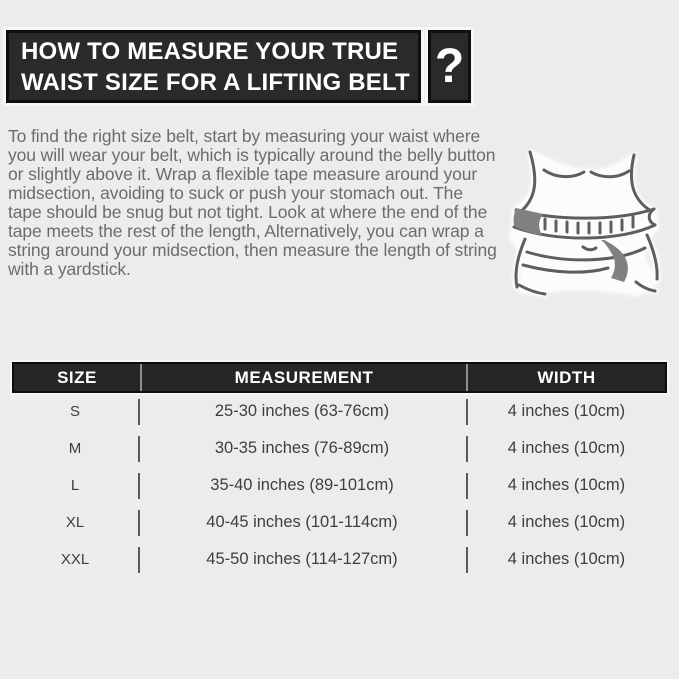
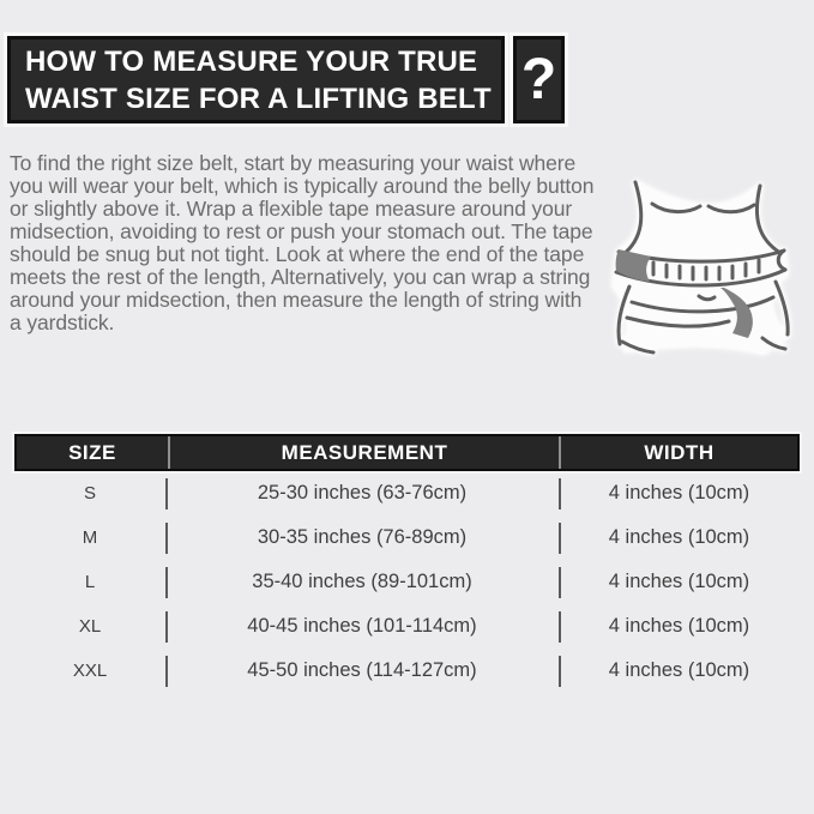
  HOW TO MEASURE YOUR TRUE
  WAIST SIZE FOR A LIFTING BELT
  ?
- To find the right size belt, start by measuring your waist where you will wear your belt, which is typically around the belly button or slightly above it. Wrap a flexible tape measure around your midsection, avoiding to suck or push your stomach out. The tape should be snug but not tight. Look at where the end of the tape meets the rest of the length, Alternatively, you can wrap a string around your midsection, then measure the length of string with a yardstick.
+ To find the right size belt, start by measuring your waist where you will wear your belt, which is typically around the belly button or slightly above it. Wrap a flexible tape measure around your midsection, avoiding to rest or push your stomach out. The tape should be snug but not tight. Look at where the end of the tape meets the rest of the length, Alternatively, you can wrap a string around your midsection, then measure the length of string with a yardstick.
  SIZE
  MEASUREMENT
  WIDTH
  S
  25-30 inches (63-76cm)
  4 inches (10cm)
  M
  30-35 inches (76-89cm)
  4 inches (10cm)
  L
  35-40 inches (89-101cm)
  4 inches (10cm)
  XL
  40-45 inches (101-114cm)
  4 inches (10cm)
  XXL
  45-50 inches (114-127cm)
  4 inches (10cm)
